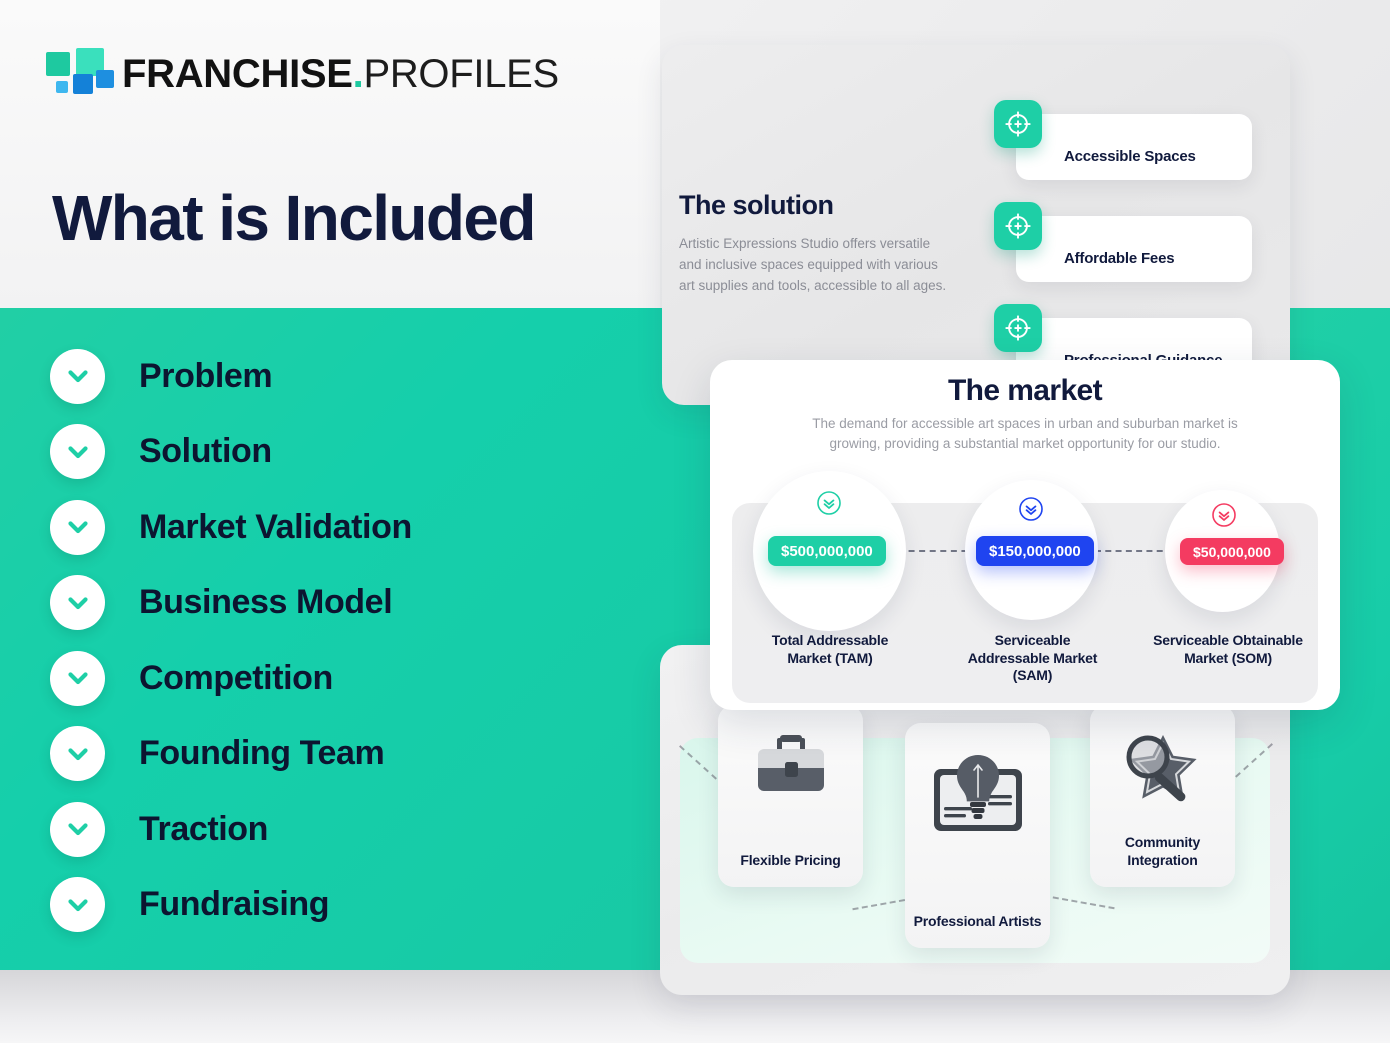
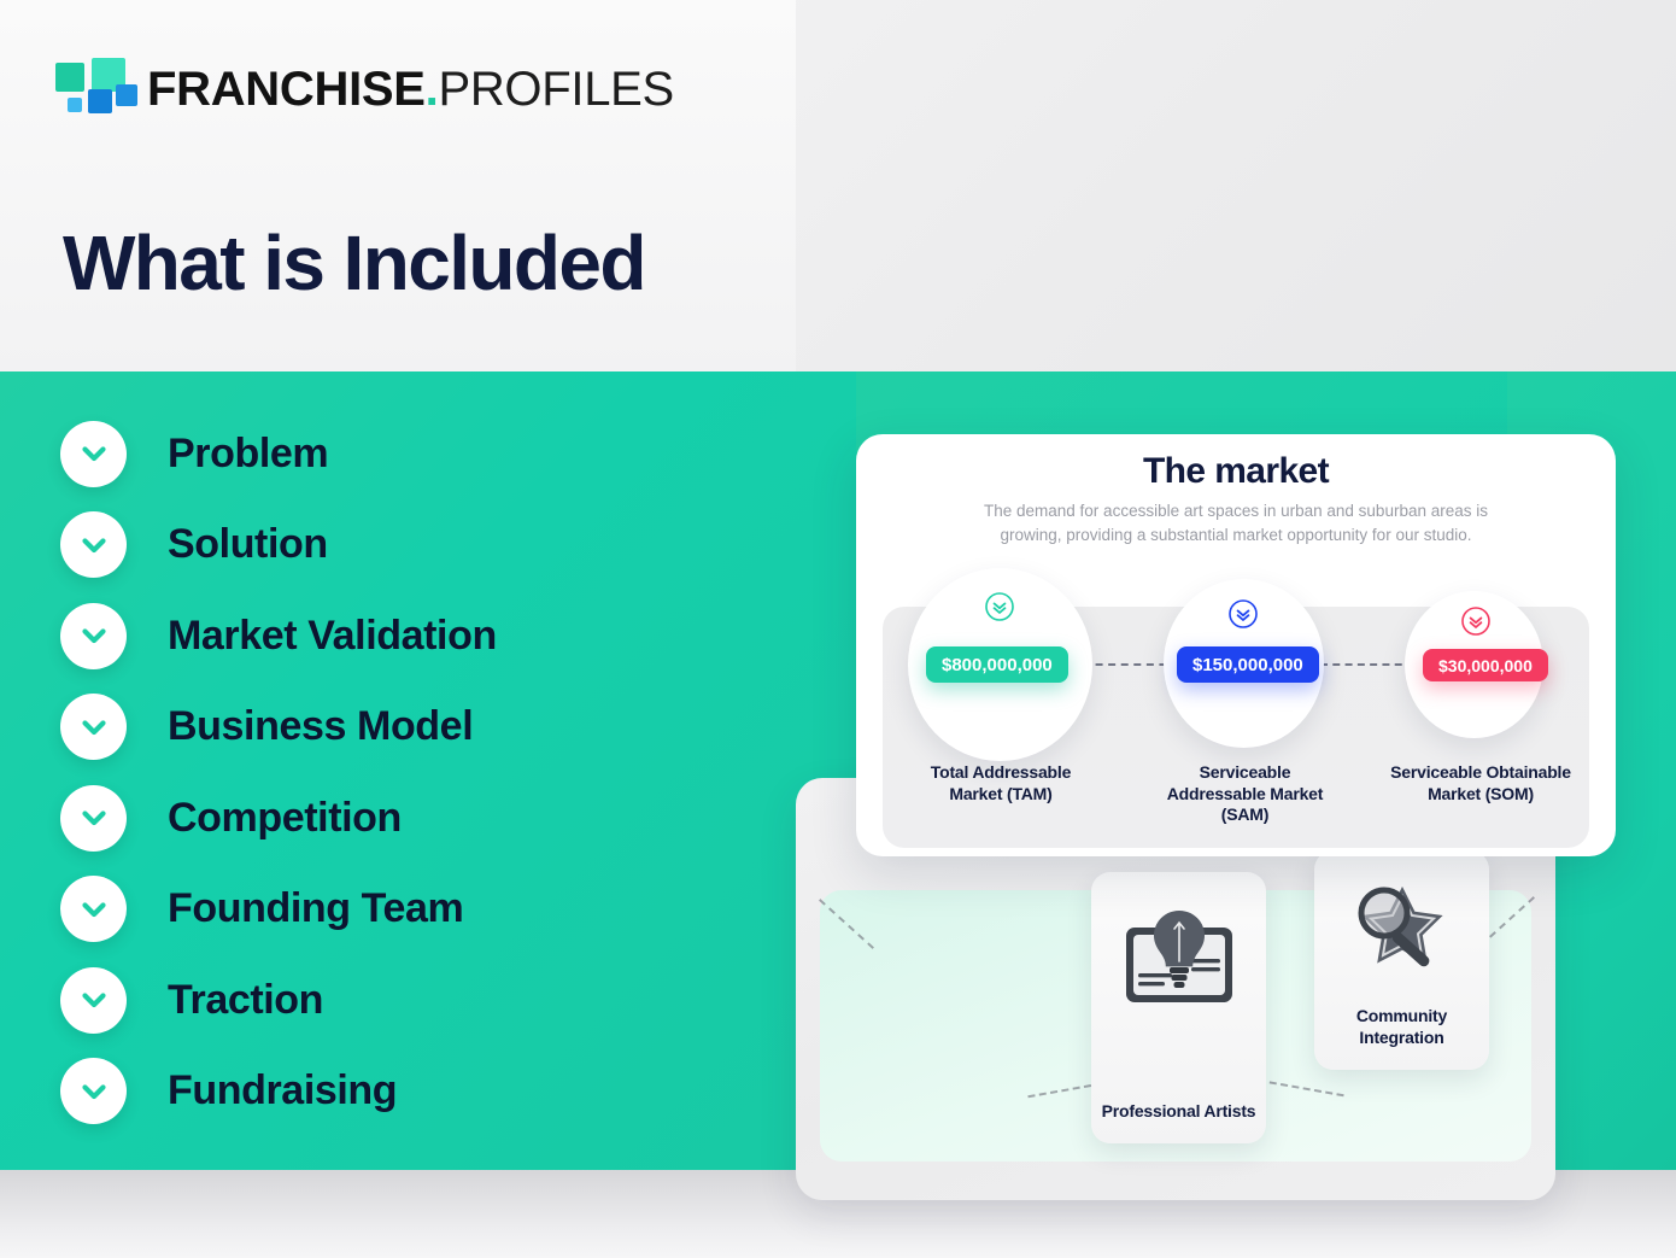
  FRANCHISE.PROFILES
  What is Included
  Problem
  Solution
  Market Validation
  Business Model
  Competition
  Founding Team
  Traction
  Fundraising
- The solution
- Artistic Expressions Studio offers versatile and inclusive spaces equipped with various art supplies and tools, accessible to all ages.
- Accessible Spaces
- Affordable Fees
- Flexible Pricing
  Professional Artists
  Community Integration
  The market
- The demand for accessible art spaces in urban and suburban market is growing, providing a substantial market opportunity for our studio.
+ The demand for accessible art spaces in urban and suburban areas is growing, providing a substantial market opportunity for our studio.
- $500,000,000
+ $800,000,000
  Total Addressable Market (TAM)
  $150,000,000
  Serviceable Addressable Market (SAM)
- $50,000,000
+ $30,000,000
  Serviceable Obtainable Market (SOM)
